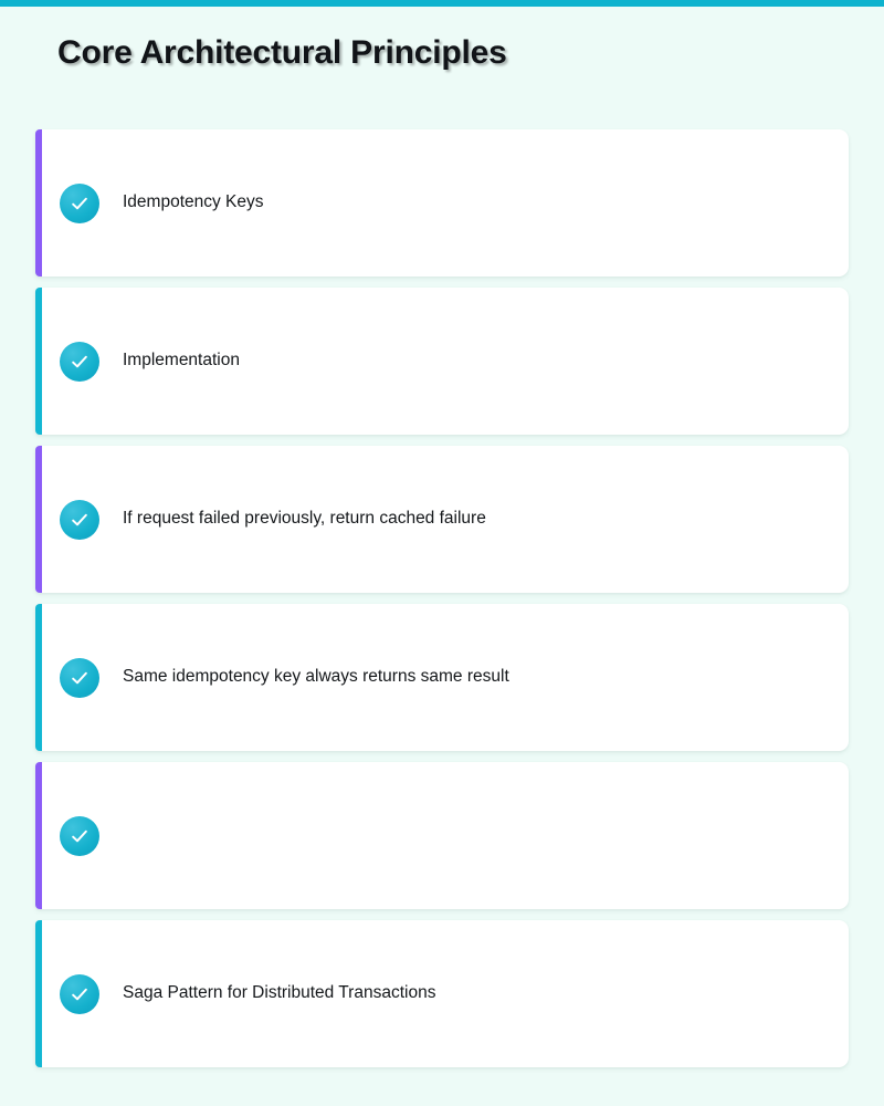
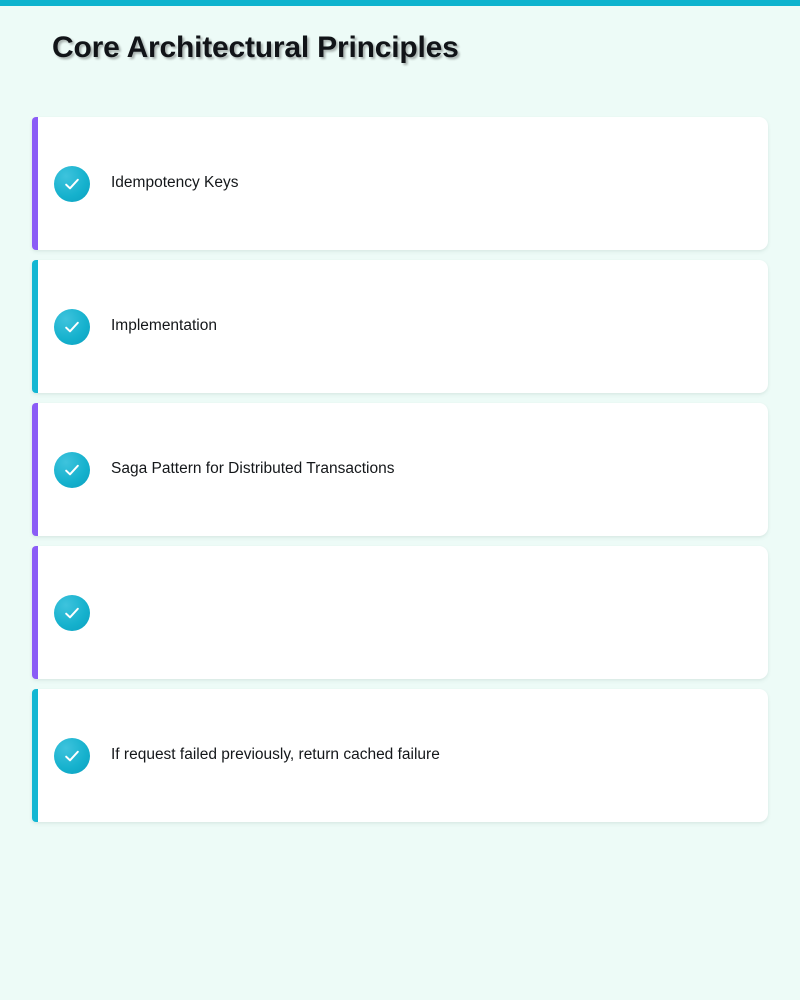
  Core Architectural Principles
  Idempotency Keys
  Implementation
- If request failed previously, return cached failure
+ Saga Pattern for Distributed Transactions
- Same idempotency key always returns same result
- Saga Pattern for Distributed Transactions
+ If request failed previously, return cached failure
